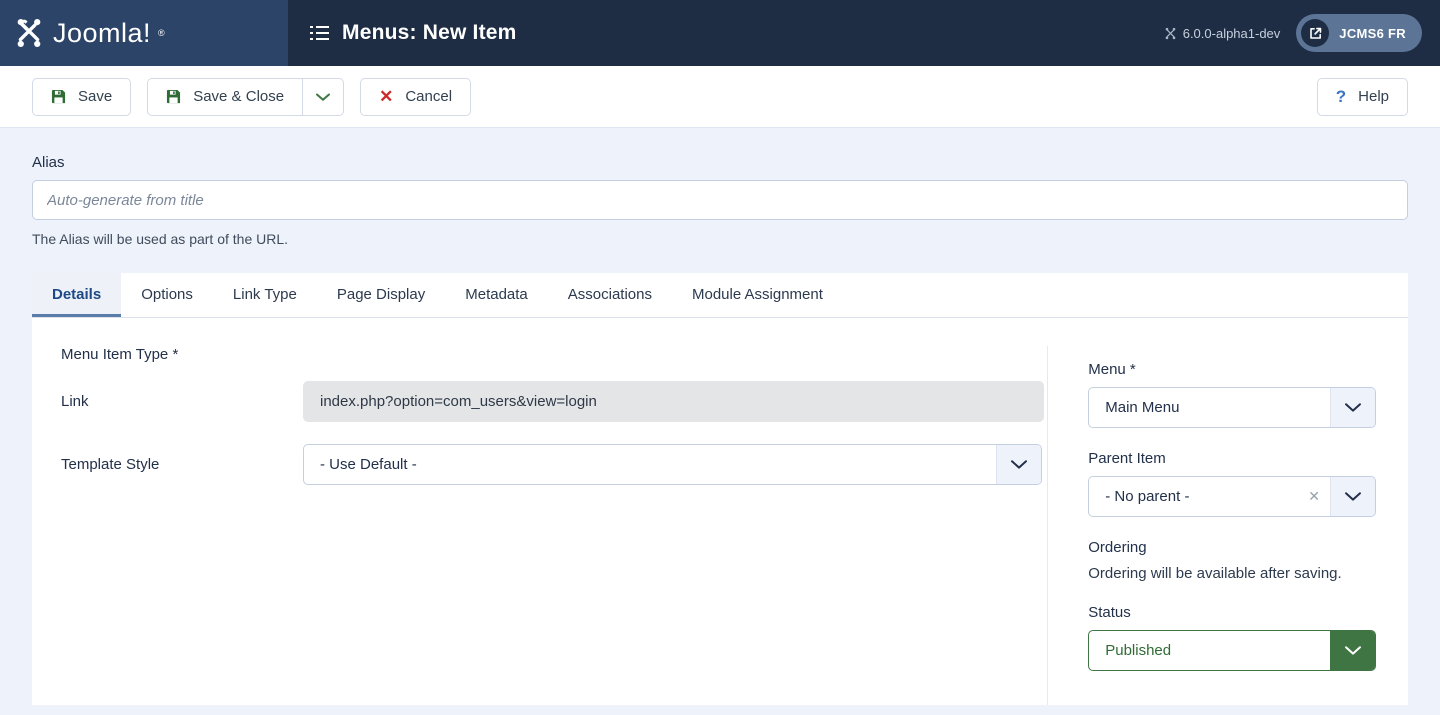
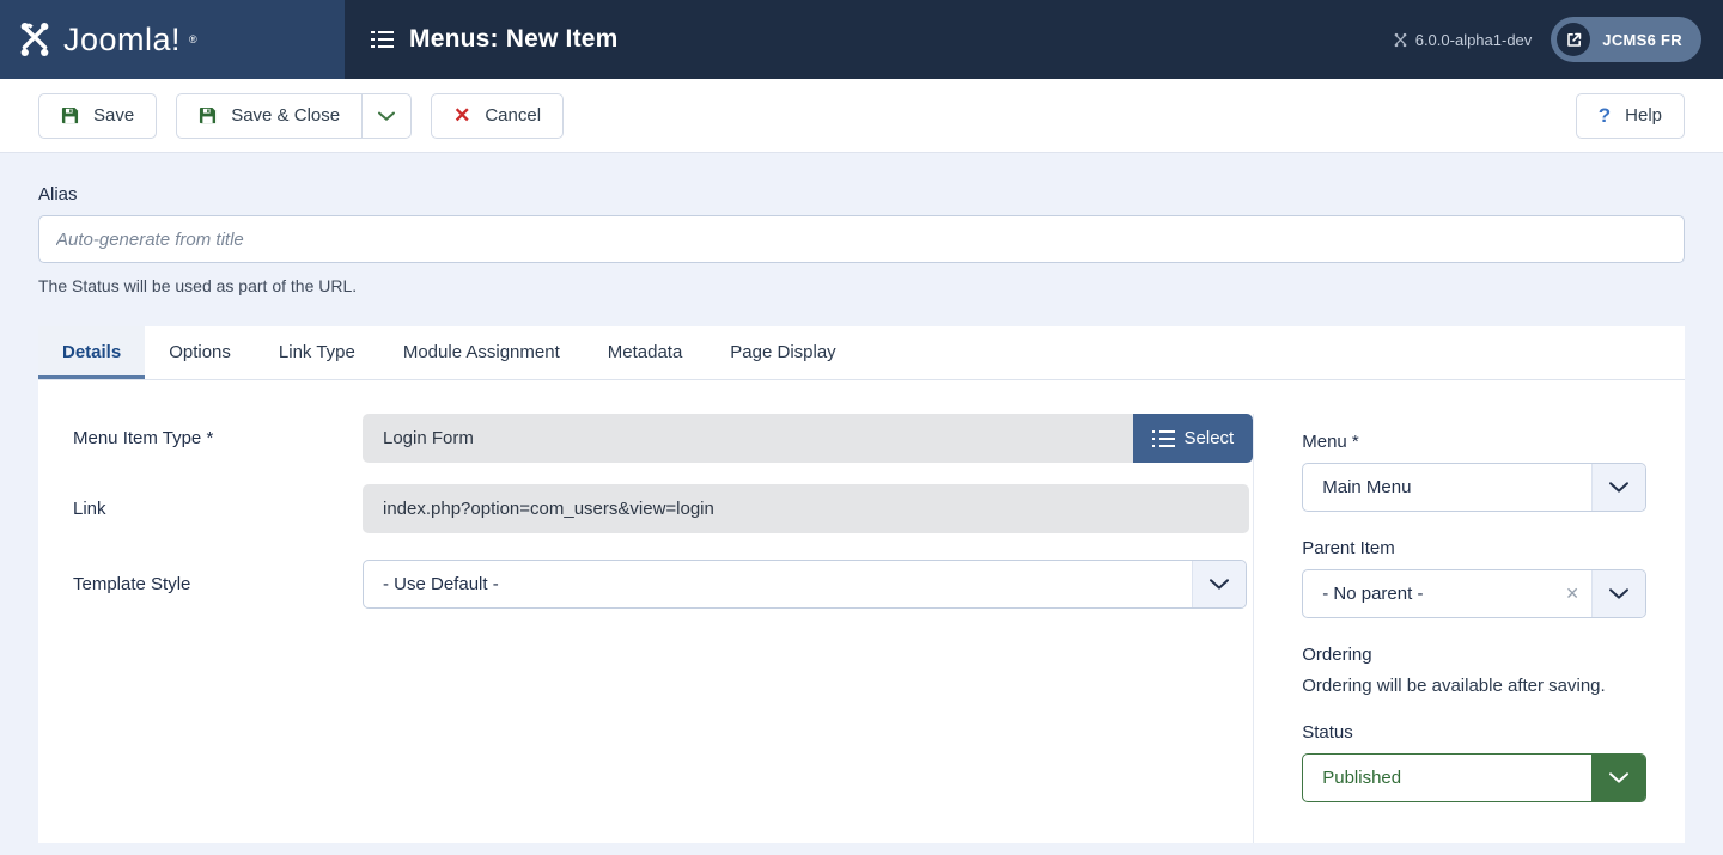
  Joomla!
  ®
  Menus: New Item
  6.0.0-alpha1-dev
  JCMS6 FR
  Save
  Save & Close
  ✕
  Cancel
  ?
  Help
  Alias
  Auto-generate from title
- The Alias will be used as part of the URL.
+ The Status will be used as part of the URL.
  Details
  Options
  Link Type
- Page Display
+ Module Assignment
  Metadata
- Associations
- Module Assignment
+ Page Display
  Menu Item Type *
+ Login Form
+ Select
  Link
  index.php?option=com_users&view=login
  Template Style
  - Use Default -
  Menu *
  Main Menu
  Parent Item
  - No parent -
  ✕
  Ordering
  Ordering will be available after saving.
  Status
  Published
